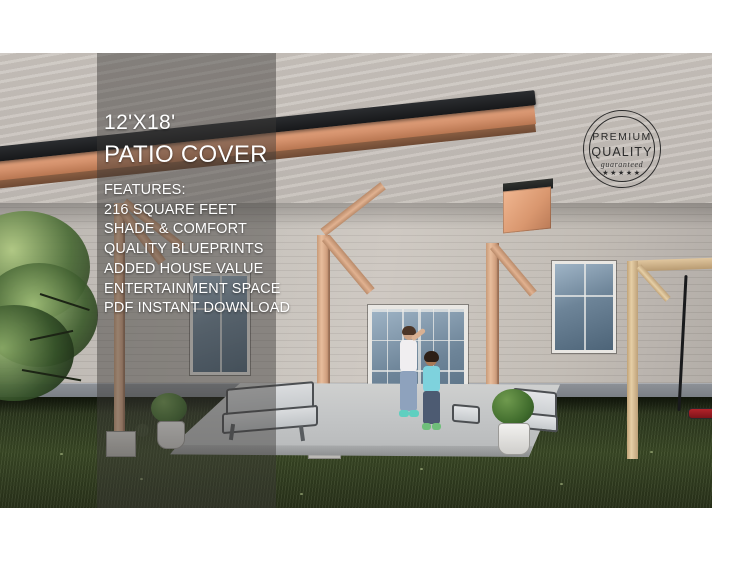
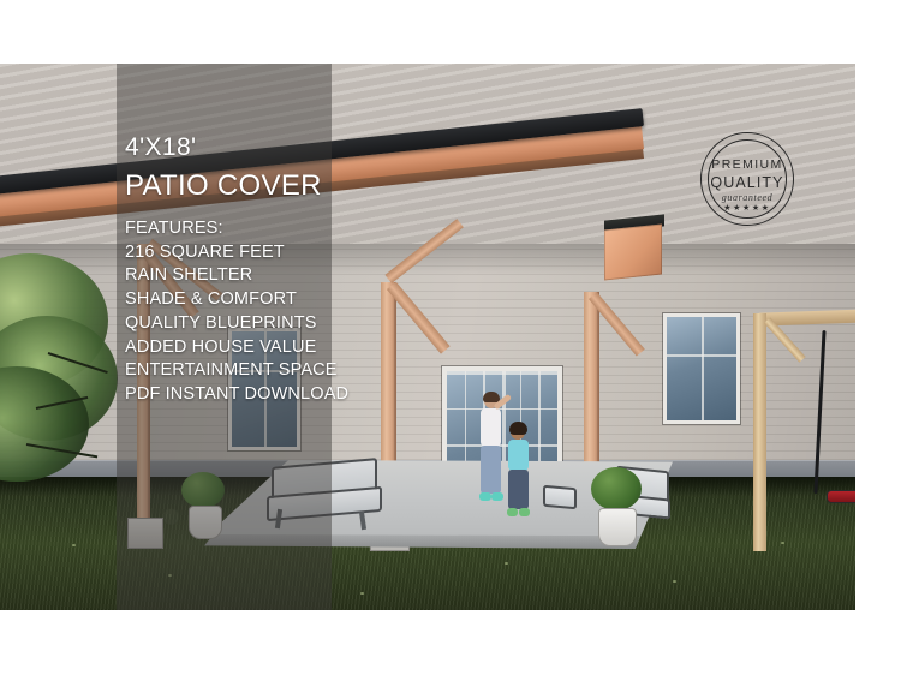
- 12'X18'
+ 4'X18'
  PATIO COVER
  FEATURES:
  216 SQUARE FEET
+ RAIN SHELTER
  SHADE & COMFORT
  QUALITY BLUEPRINTS
  ADDED HOUSE VALUE
  ENTERTAINMENT SPACE
  PDF INSTANT DOWNLOAD
  PREMIUM
  QUALITY
  guaranteed
